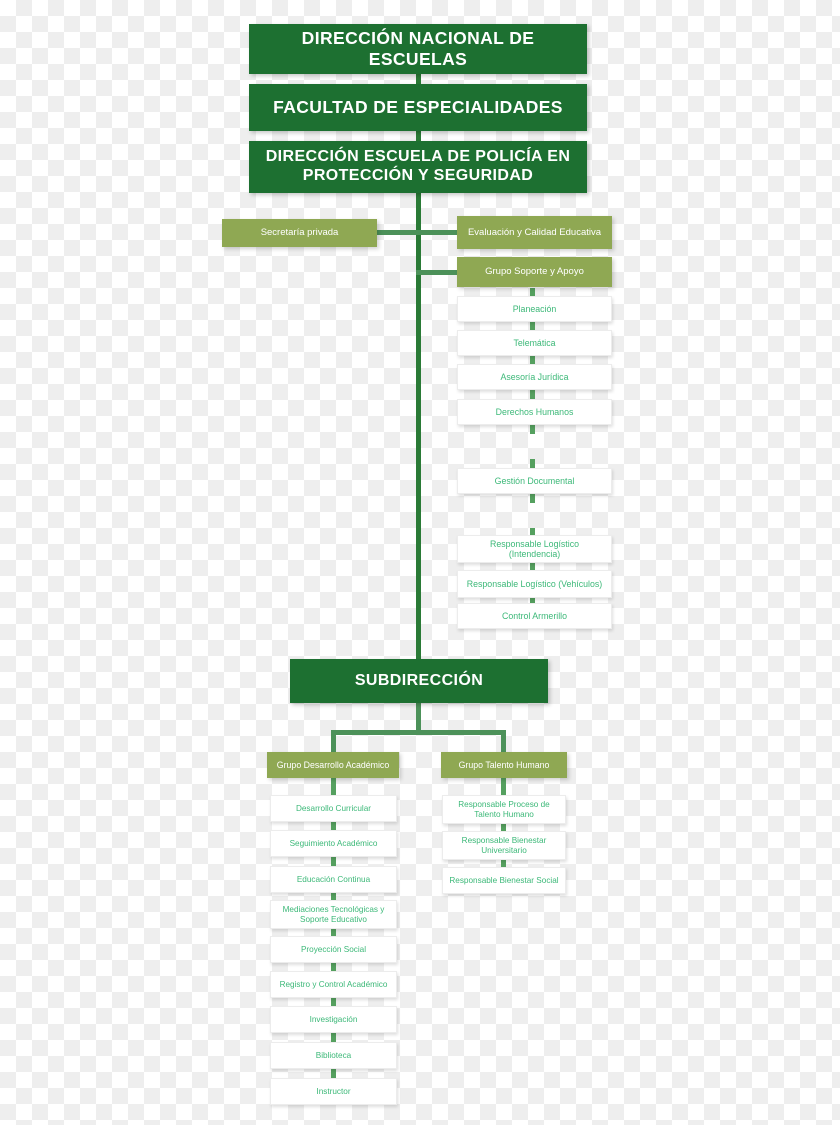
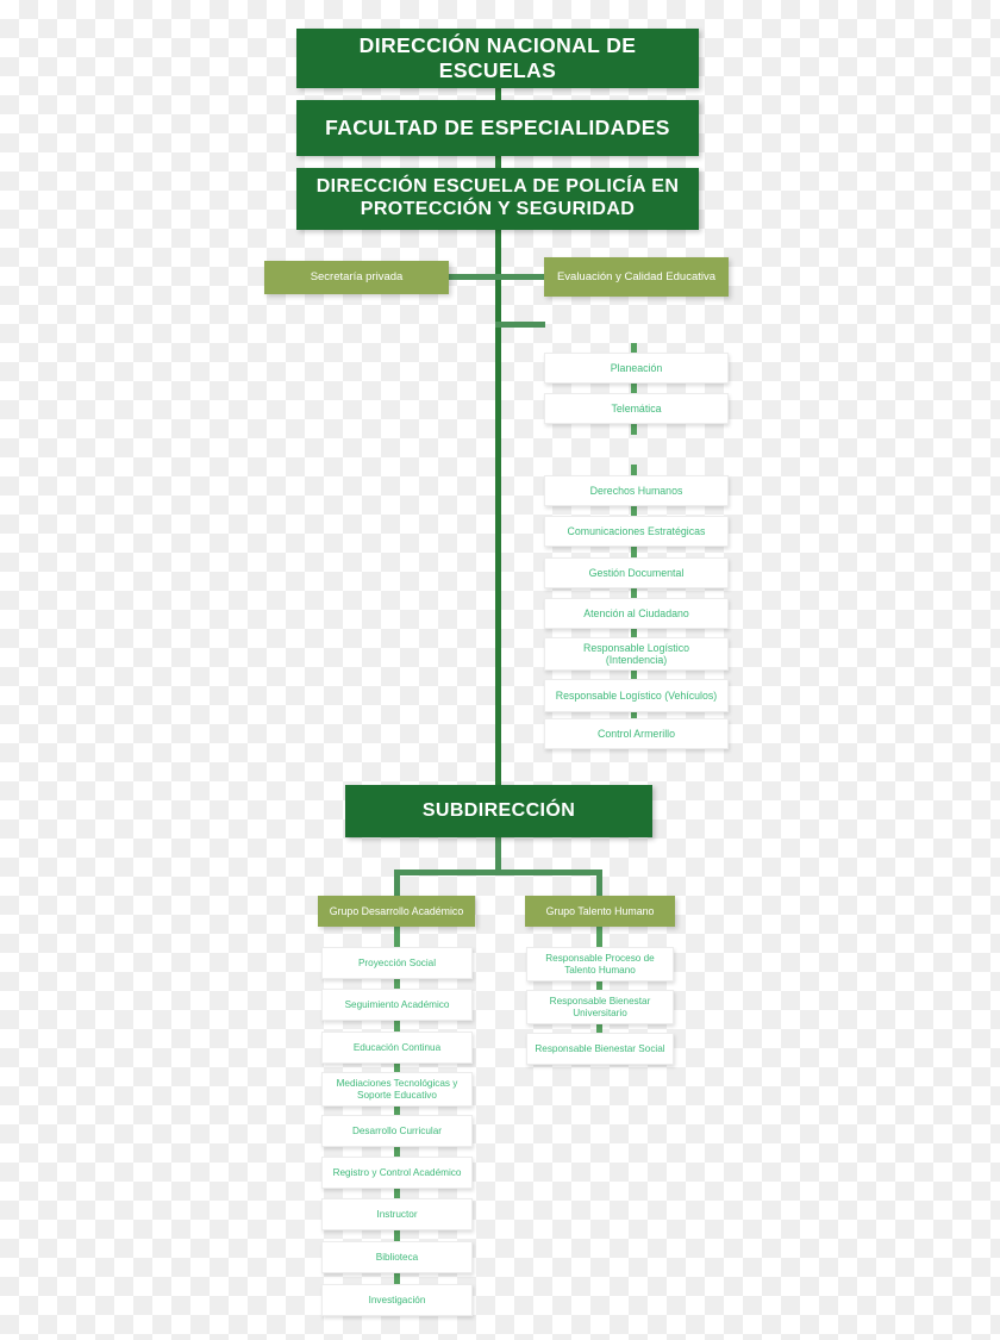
  DIRECCIÓN NACIONAL DE ESCUELAS
  FACULTAD DE ESPECIALIDADES
  DIRECCIÓN ESCUELA DE POLICÍA EN PROTECCIÓN Y SEGURIDAD
  Secretaría privada
  Evaluación y Calidad Educativa
- Grupo Soporte y Apoyo
  Planeación
  Telemática
- Asesoría Jurídica
  Derechos Humanos
+ Comunicaciones Estratégicas
  Gestión Documental
+ Atención al Ciudadano
  Responsable Logístico (Intendencia)
  Responsable Logístico (Vehículos)
  Control Armerillo
  SUBDIRECCIÓN
  Grupo Desarrollo Académico
- Desarrollo Curricular
+ Proyección Social
  Seguimiento Académico
  Educación Continua
  Mediaciones Tecnológicas y Soporte Educativo
- Proyección Social
+ Desarrollo Curricular
  Registro y Control Académico
- Investigación
+ Instructor
  Biblioteca
- Instructor
+ Investigación
  Grupo Talento Humano
  Responsable Proceso de Talento Humano
  Responsable Bienestar Universitario
  Responsable Bienestar Social
